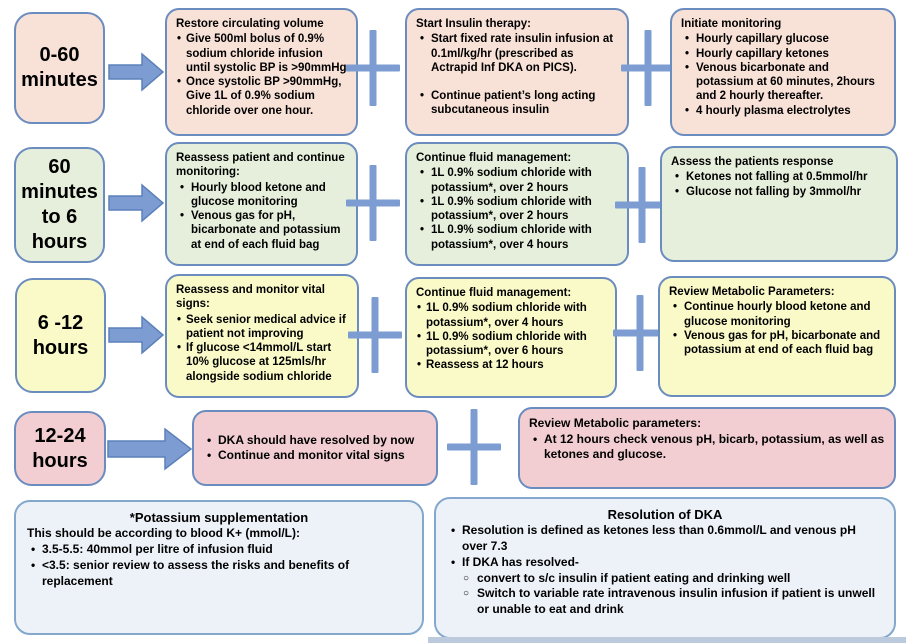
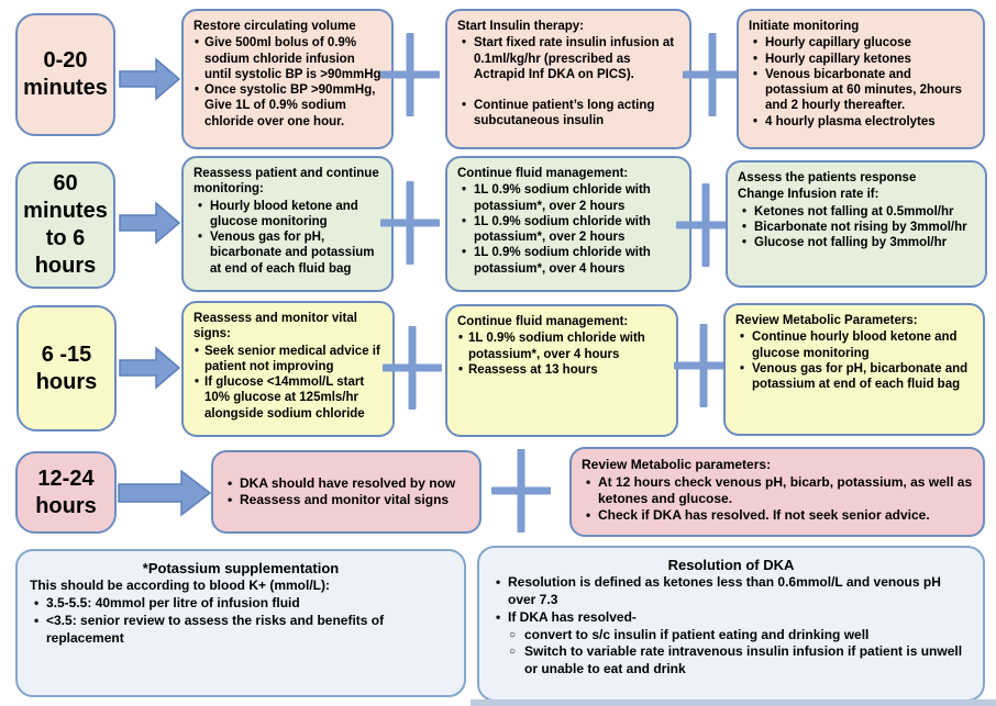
- 0-60 minutes
+ 0-20 minutes
  Restore circulating volume
  Give 500ml bolus of 0.9% sodium chloride infusion until systolic BP is >90mmHg
  Once systolic BP >90mmHg, Give 1L of 0.9% sodium chloride over one hour.
  Start Insulin therapy:
  Start fixed rate insulin infusion at 0.1ml/kg/hr (prescribed as Actrapid Inf DKA on PICS).
  Continue patient’s long acting subcutaneous insulin
  Initiate monitoring
  Hourly capillary glucose
  Hourly capillary ketones
  Venous bicarbonate and potassium at 60 minutes, 2hours and 2 hourly thereafter.
  4 hourly plasma electrolytes
  60 minutes to 6 hours
  Reassess patient and continue monitoring:
  Hourly blood ketone and glucose monitoring
  Venous gas for pH, bicarbonate and potassium at end of each fluid bag
  Continue fluid management:
  1L 0.9% sodium chloride with potassium*, over 2 hours
  1L 0.9% sodium chloride with potassium*, over 2 hours
  1L 0.9% sodium chloride with potassium*, over 4 hours
  Assess the patients response
+ Change Infusion rate if:
  Ketones not falling at 0.5mmol/hr
+ Bicarbonate not rising by 3mmol/hr
  Glucose not falling by 3mmol/hr
- 6 -12 hours
+ 6 -15 hours
  Reassess and monitor vital signs:
  Seek senior medical advice if patient not improving
  If glucose <14mmol/L start 10% glucose at 125mls/hr alongside sodium chloride
  Continue fluid management:
  1L 0.9% sodium chloride with potassium*, over 4 hours
- 1L 0.9% sodium chloride with potassium*, over 6 hours
- Reassess at 12 hours
+ Reassess at 13 hours
  Review Metabolic Parameters:
  Continue hourly blood ketone and glucose monitoring
  Venous gas for pH, bicarbonate and potassium at end of each fluid bag
  12-24 hours
  DKA should have resolved by now
- Continue and monitor vital signs
+ Reassess and monitor vital signs
  Review Metabolic parameters:
  At 12 hours check venous pH, bicarb, potassium, as well as ketones and glucose.
+ Check if DKA has resolved. If not seek senior advice.
  *Potassium supplementation
  This should be according to blood K+ (mmol/L):
  3.5-5.5: 40mmol per litre of infusion fluid
  <3.5: senior review to assess the risks and benefits of replacement
  Resolution of DKA
  Resolution is defined as ketones less than 0.6mmol/L and venous pH over 7.3
  If DKA has resolved-
  convert to s/c insulin if patient eating and drinking well
  Switch to variable rate intravenous insulin infusion if patient is unwell or unable to eat and drink
